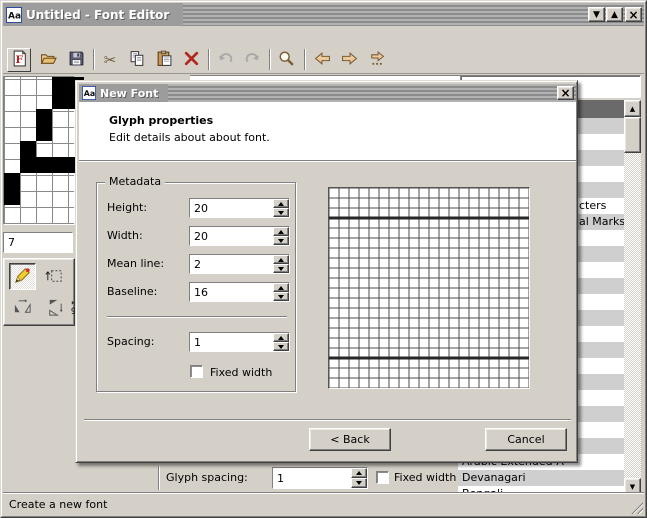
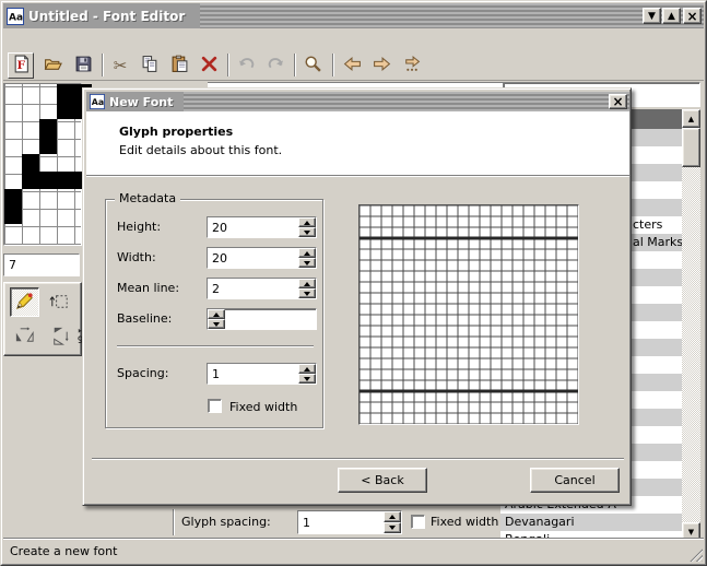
  Aa
  Untitled - Font Editor
  ▼
  ▲
  ×
  F
  ✂
  7
  cters
  al Marks
  Devanagari
  ▲
  ▼
  Glyph spacing:
  1
  Fixed width
  Create a new font
  Aa
  New Font
  ×
  Glyph properties
- Edit details about about font.
+ Edit details about this font.
  Metadata
  Height:
  20
  Width:
  20
  Mean line:
  2
  Baseline:
- 16
  Spacing:
  1
  Fixed width
  < Back
  Cancel
